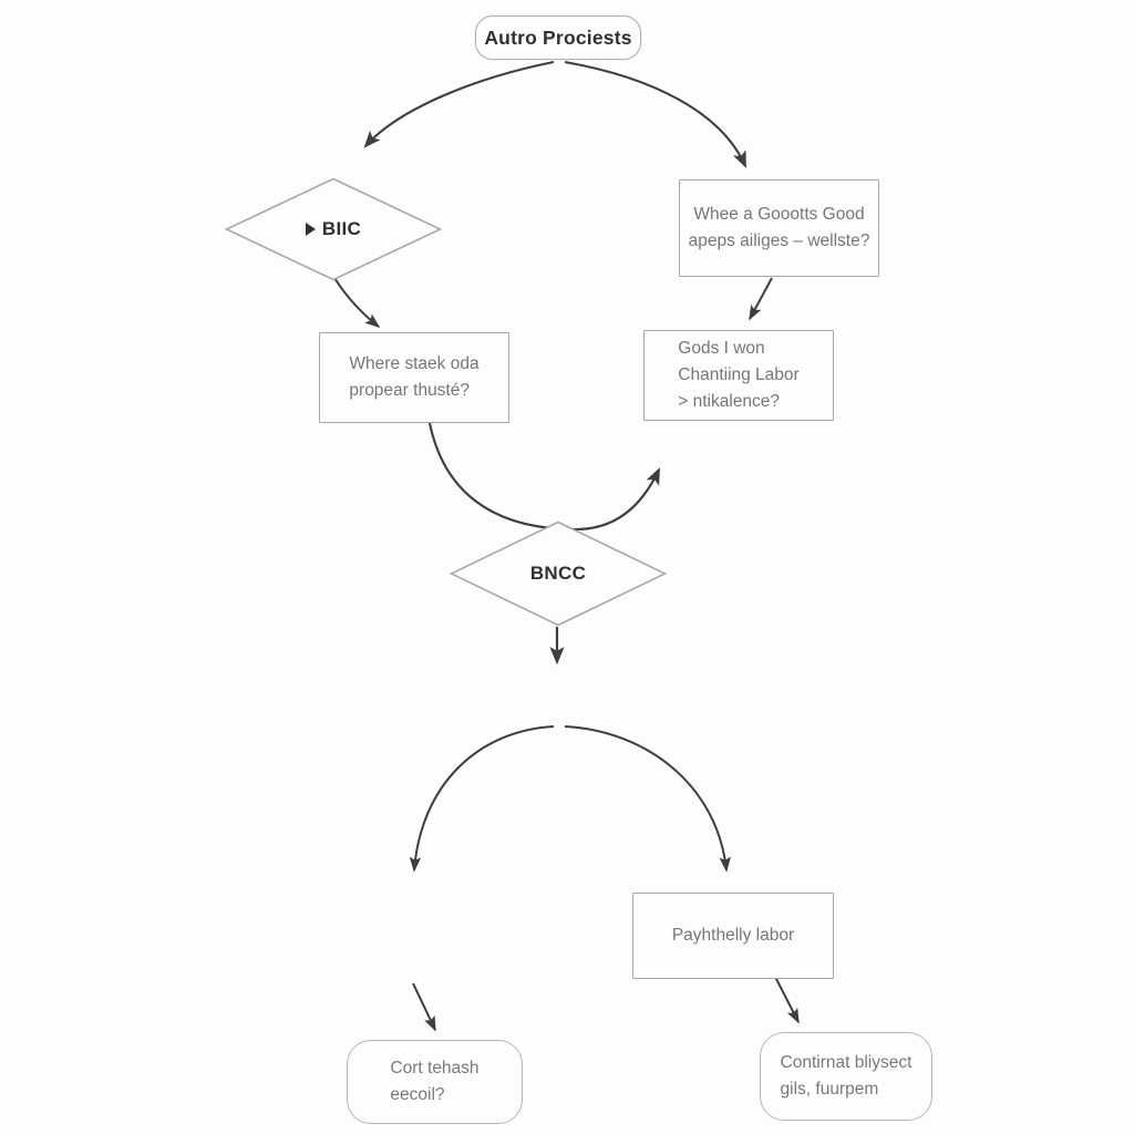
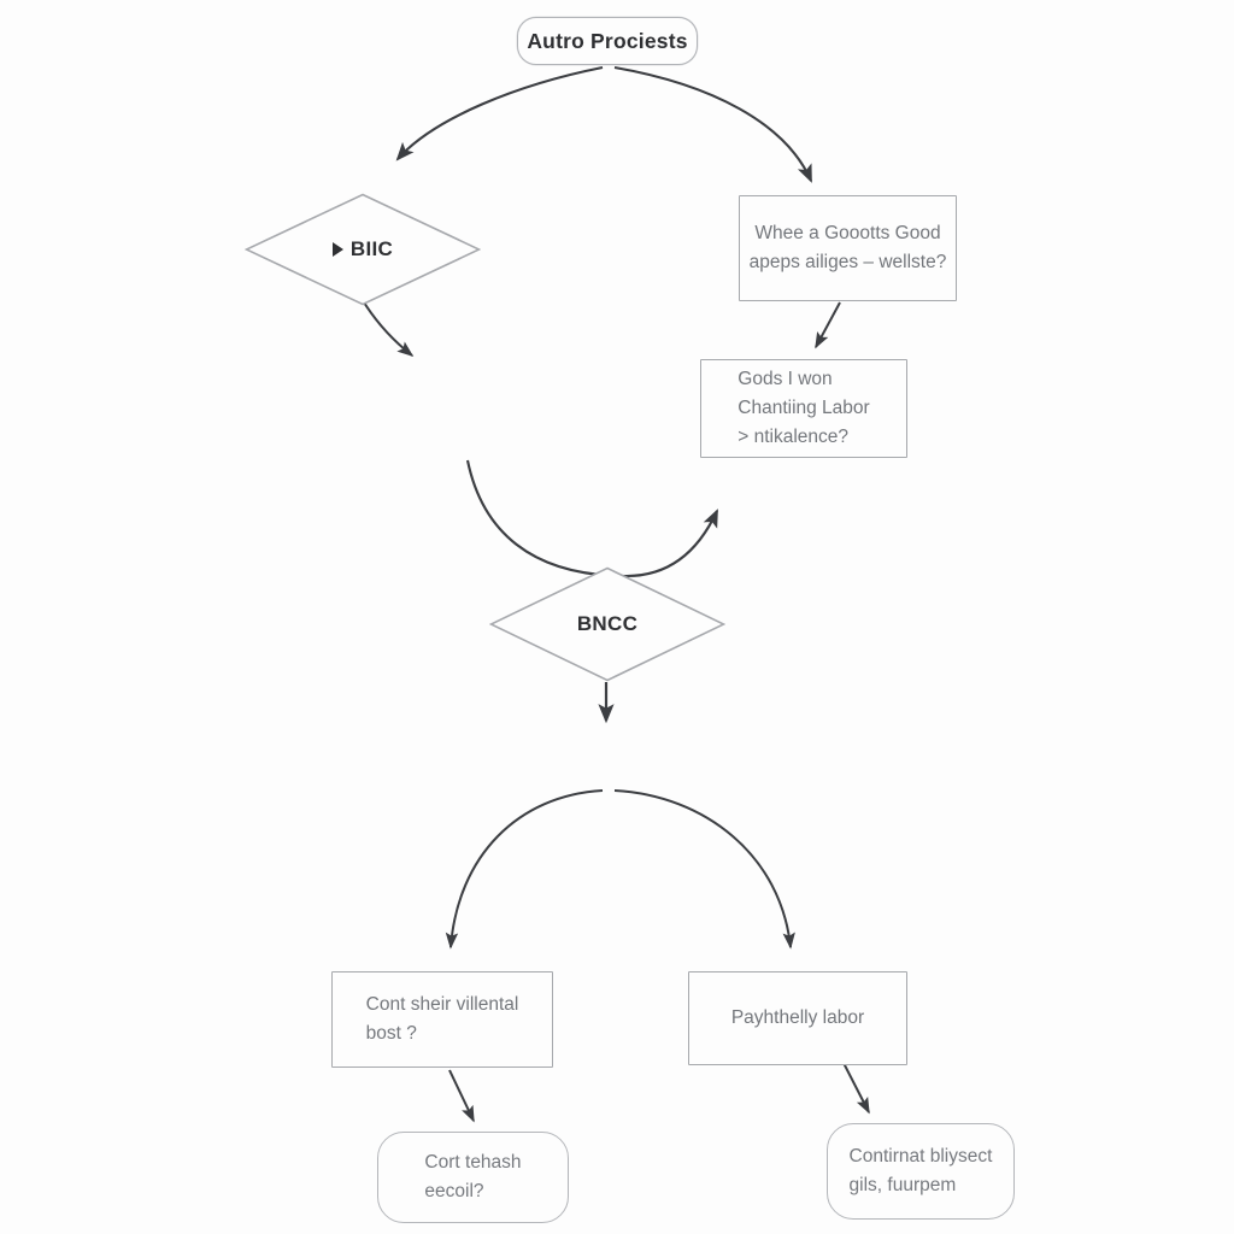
  Autro Prociests
  BIIC
  Whee a Goootts Good
  apeps ailiges – wellste?
- Where staek oda
- propear thusté?
  Gods I won
  Chantiing Labor
  > ntikalence?
  BNCC
+ Cont sheir villental
+ bost ?
  Payhthelly labor
  Cort tehash
  eecoil?
  Contirnat bliysect
  gils, fuurpem
